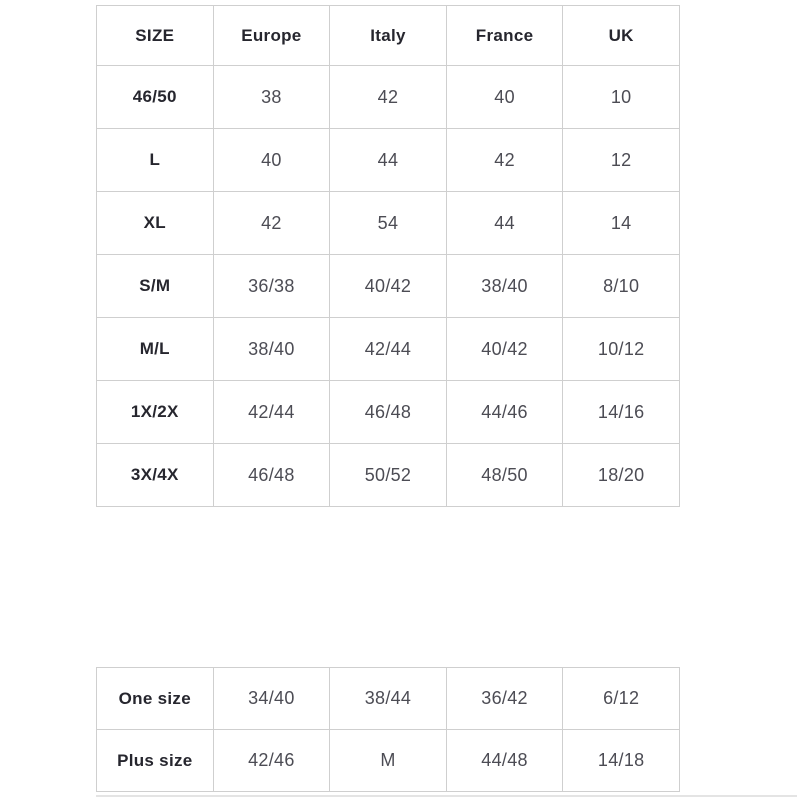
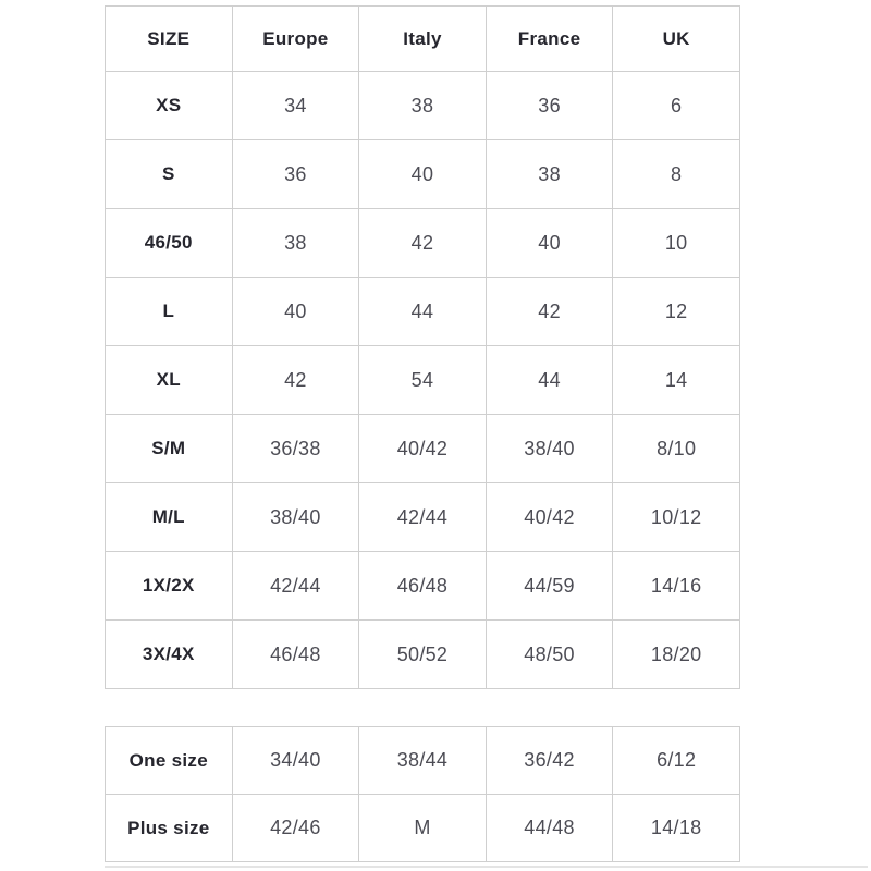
  SIZE	Europe	Italy	France	UK
+ XS	34	38	36	6
+ S	36	40	38	8
  46/50	38	42	40	10
  L	40	44	42	12
  XL	42	54	44	14
  S/M	36/38	40/42	38/40	8/10
  M/L	38/40	42/44	40/42	10/12
- 1X/2X	42/44	46/48	44/46	14/16
+ 1X/2X	42/44	46/48	44/59	14/16
  3X/4X	46/48	50/52	48/50	18/20
  One size	34/40	38/44	36/42	6/12
  Plus size	42/46	M	44/48	14/18
